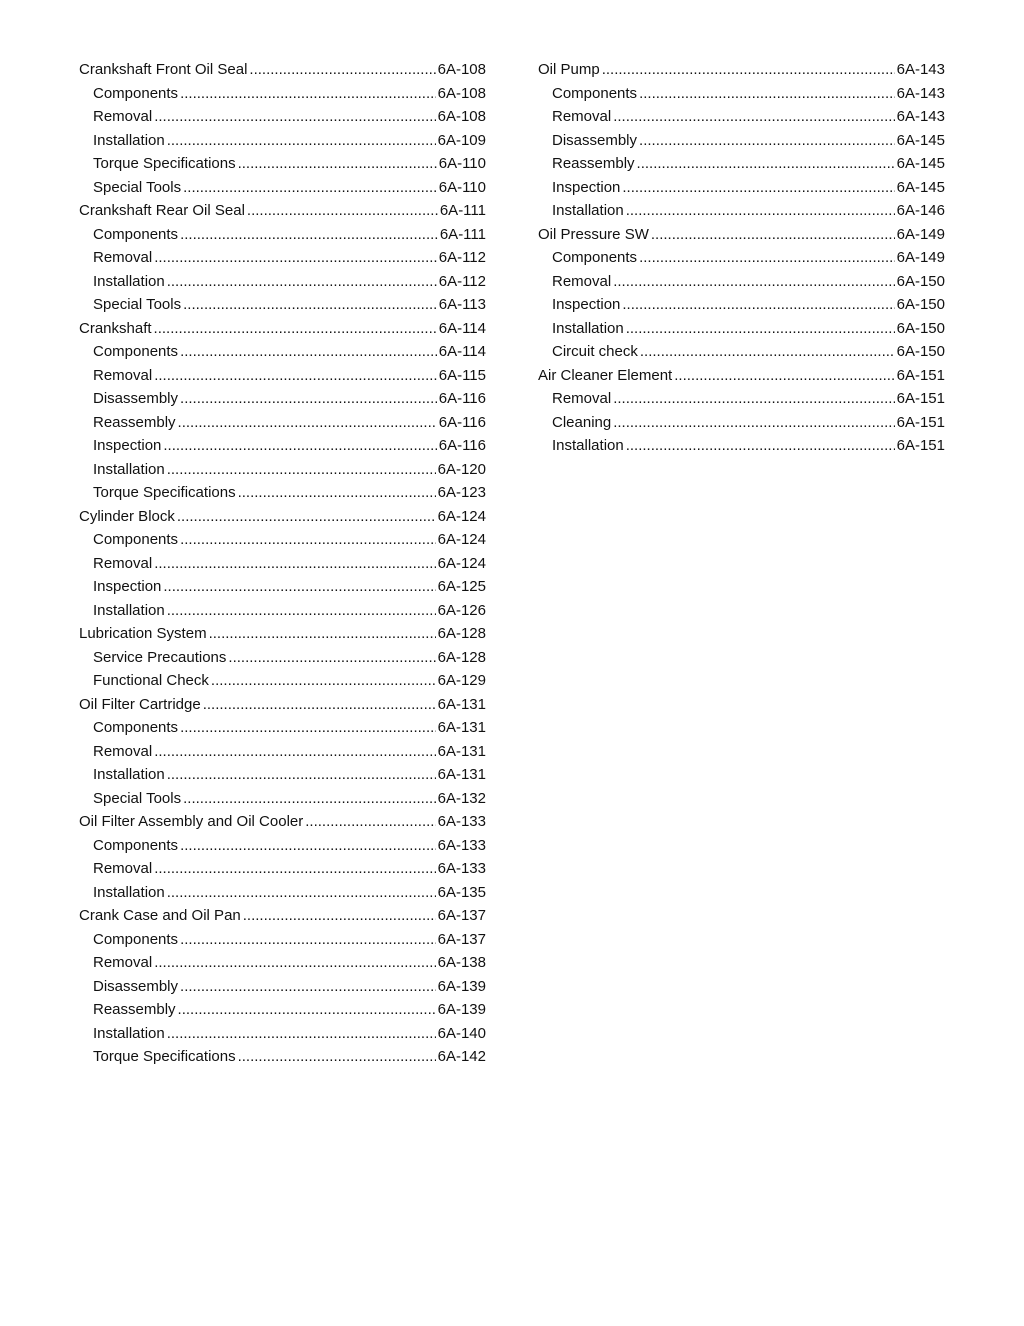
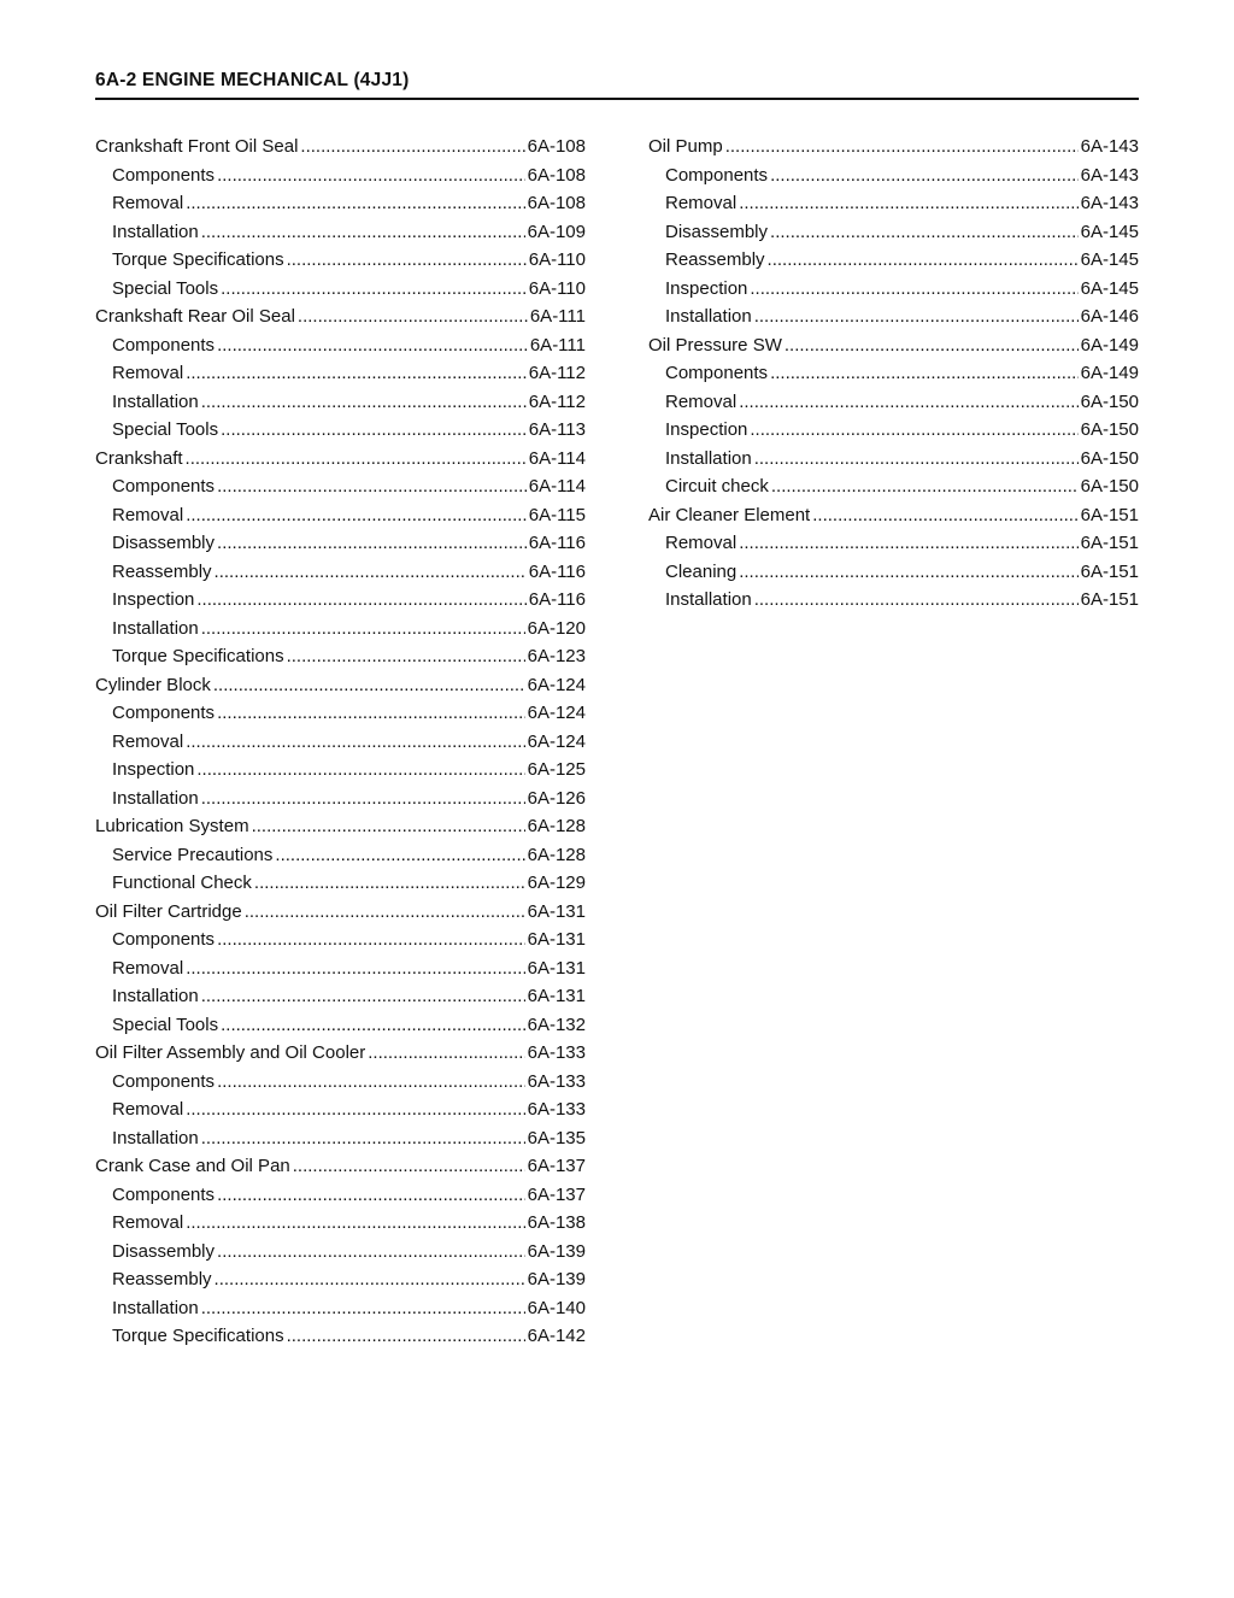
+ 6A-2 ENGINE MECHANICAL (4JJ1)
  Crankshaft Front Oil Seal
  6A-108
  Components
  6A-108
  Removal
  6A-108
  Installation
  6A-109
  Torque Specifications
  6A-110
  Special Tools
  6A-110
  Crankshaft Rear Oil Seal
  6A-111
  Components
  6A-111
  Removal
  6A-112
  Installation
  6A-112
  Special Tools
  6A-113
  Crankshaft
  6A-114
  Components
  6A-114
  Removal
  6A-115
  Disassembly
  6A-116
  Reassembly
  6A-116
  Inspection
  6A-116
  Installation
  6A-120
  Torque Specifications
  6A-123
  Cylinder Block
  6A-124
  Components
  6A-124
  Removal
  6A-124
  Inspection
  6A-125
  Installation
  6A-126
  Lubrication System
  6A-128
  Service Precautions
  6A-128
  Functional Check
  6A-129
  Oil Filter Cartridge
  6A-131
  Components
  6A-131
  Removal
  6A-131
  Installation
  6A-131
  Special Tools
  6A-132
  Oil Filter Assembly and Oil Cooler
  6A-133
  Components
  6A-133
  Removal
  6A-133
  Installation
  6A-135
  Crank Case and Oil Pan
  6A-137
  Components
  6A-137
  Removal
  6A-138
  Disassembly
  6A-139
  Reassembly
  6A-139
  Installation
  6A-140
  Torque Specifications
  6A-142
  Oil Pump
  6A-143
  Components
  6A-143
  Removal
  6A-143
  Disassembly
  6A-145
  Reassembly
  6A-145
  Inspection
  6A-145
  Installation
  6A-146
  Oil Pressure SW
  6A-149
  Components
  6A-149
  Removal
  6A-150
  Inspection
  6A-150
  Installation
  6A-150
  Circuit check
  6A-150
  Air Cleaner Element
  6A-151
  Removal
  6A-151
  Cleaning
  6A-151
  Installation
  6A-151
